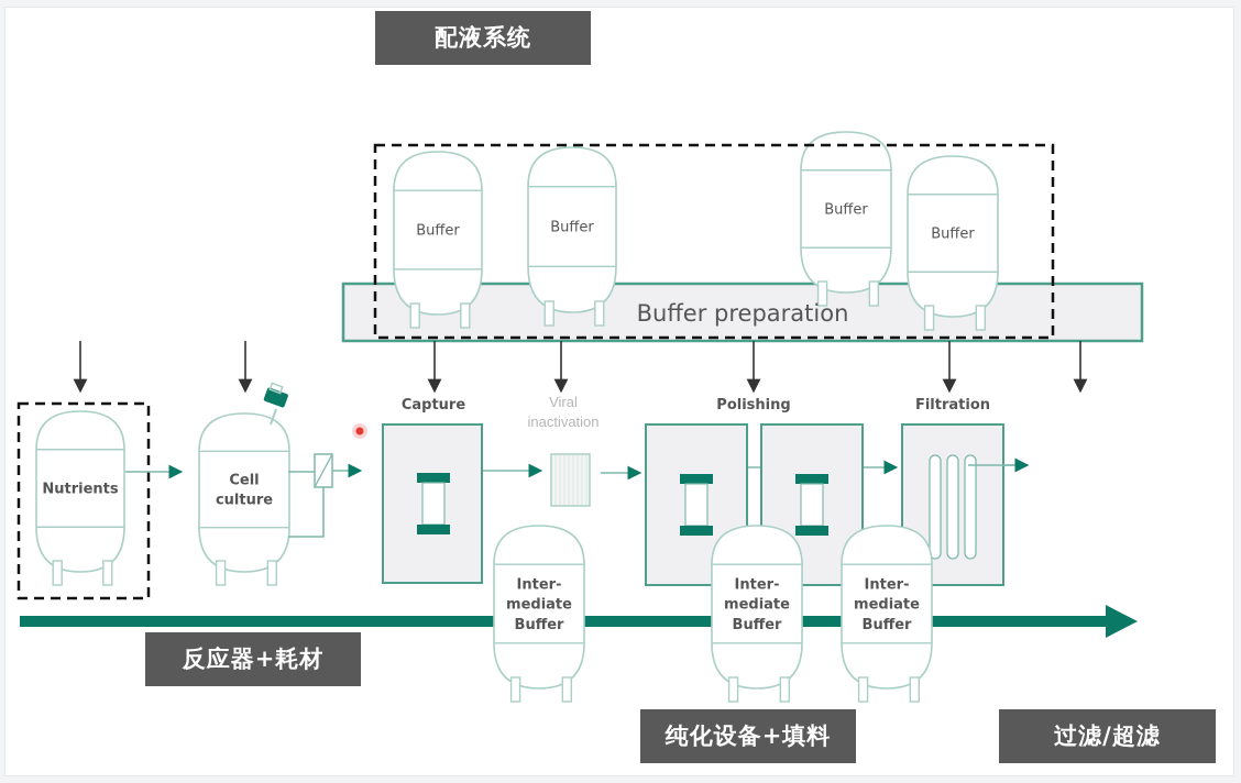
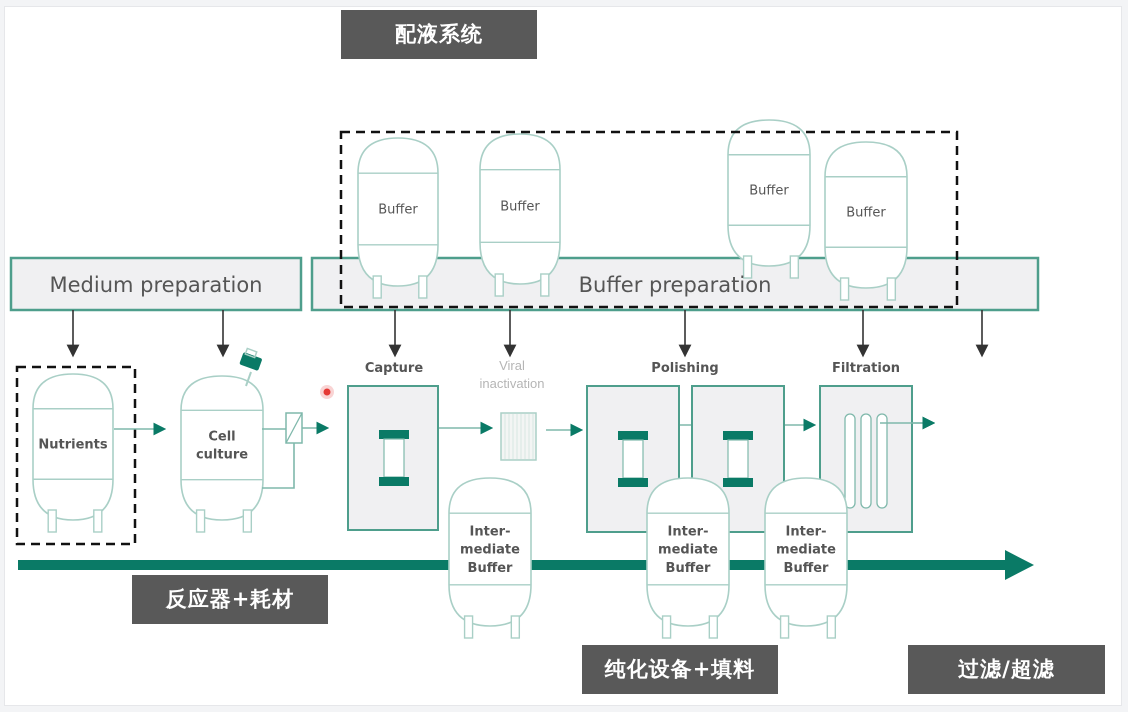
+ Medium preparation
  Buffer
  Buffer
  Buffer
  Buffer
  Buffer preparation
  Capture
  Viral
  inactivation
  Polishing
  Filtration
  Nutrients
  Cell
  culture
  Inter-
  mediate
  Buffer
  Inter-
  mediate
  Buffer
  Inter-
  mediate
  Buffer
  配液系统
  反应器+耗材
  纯化设备+填料
  过滤/超滤
